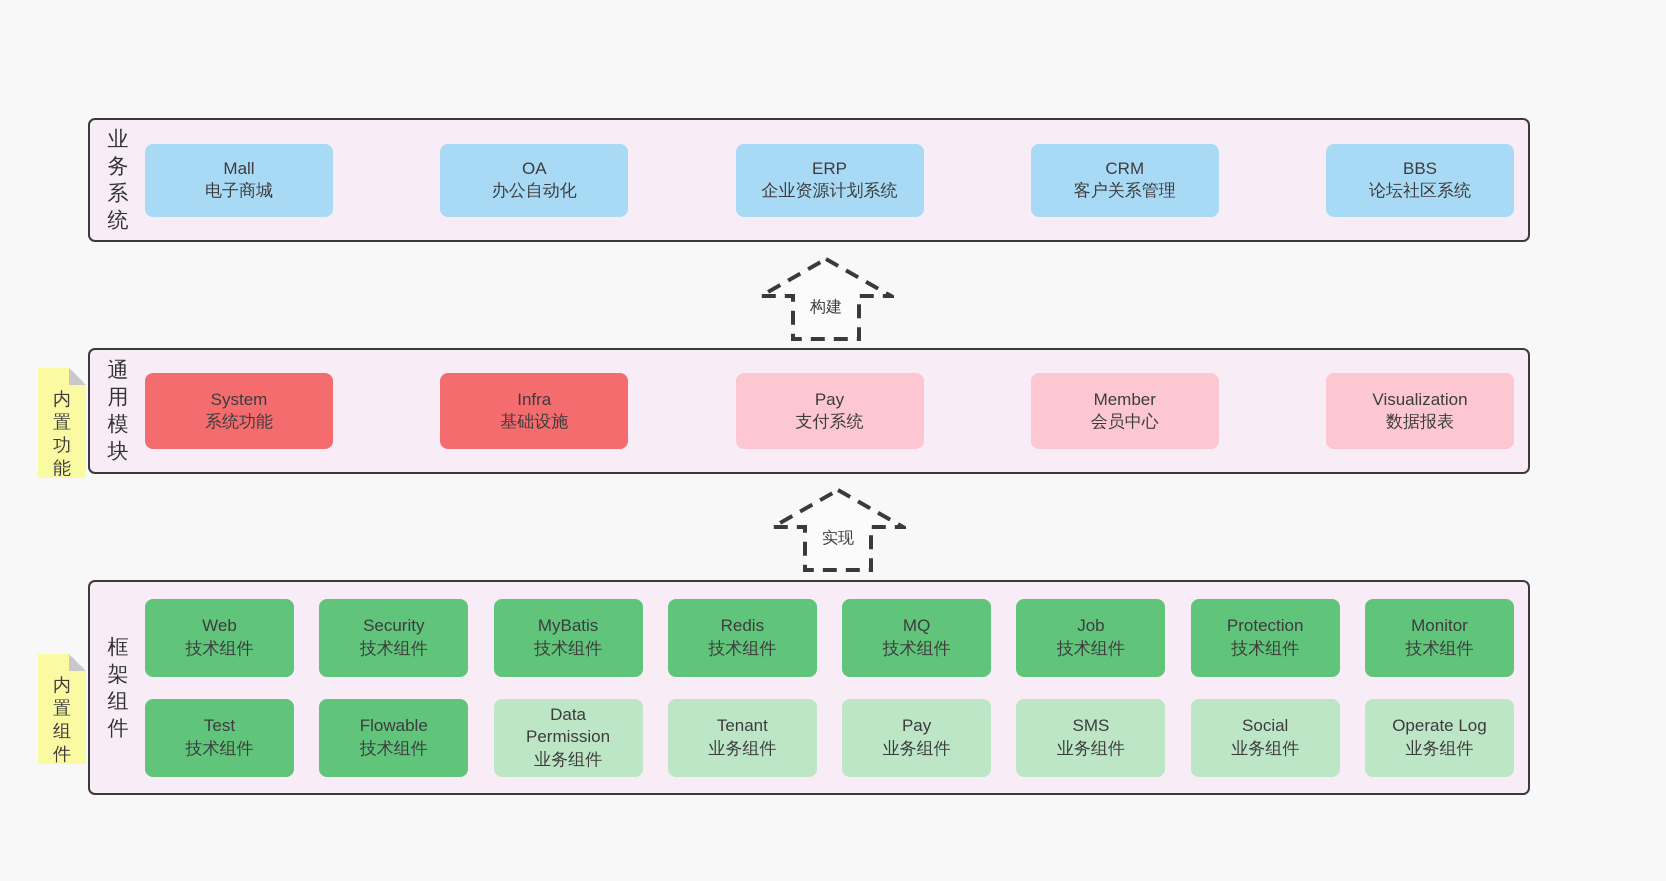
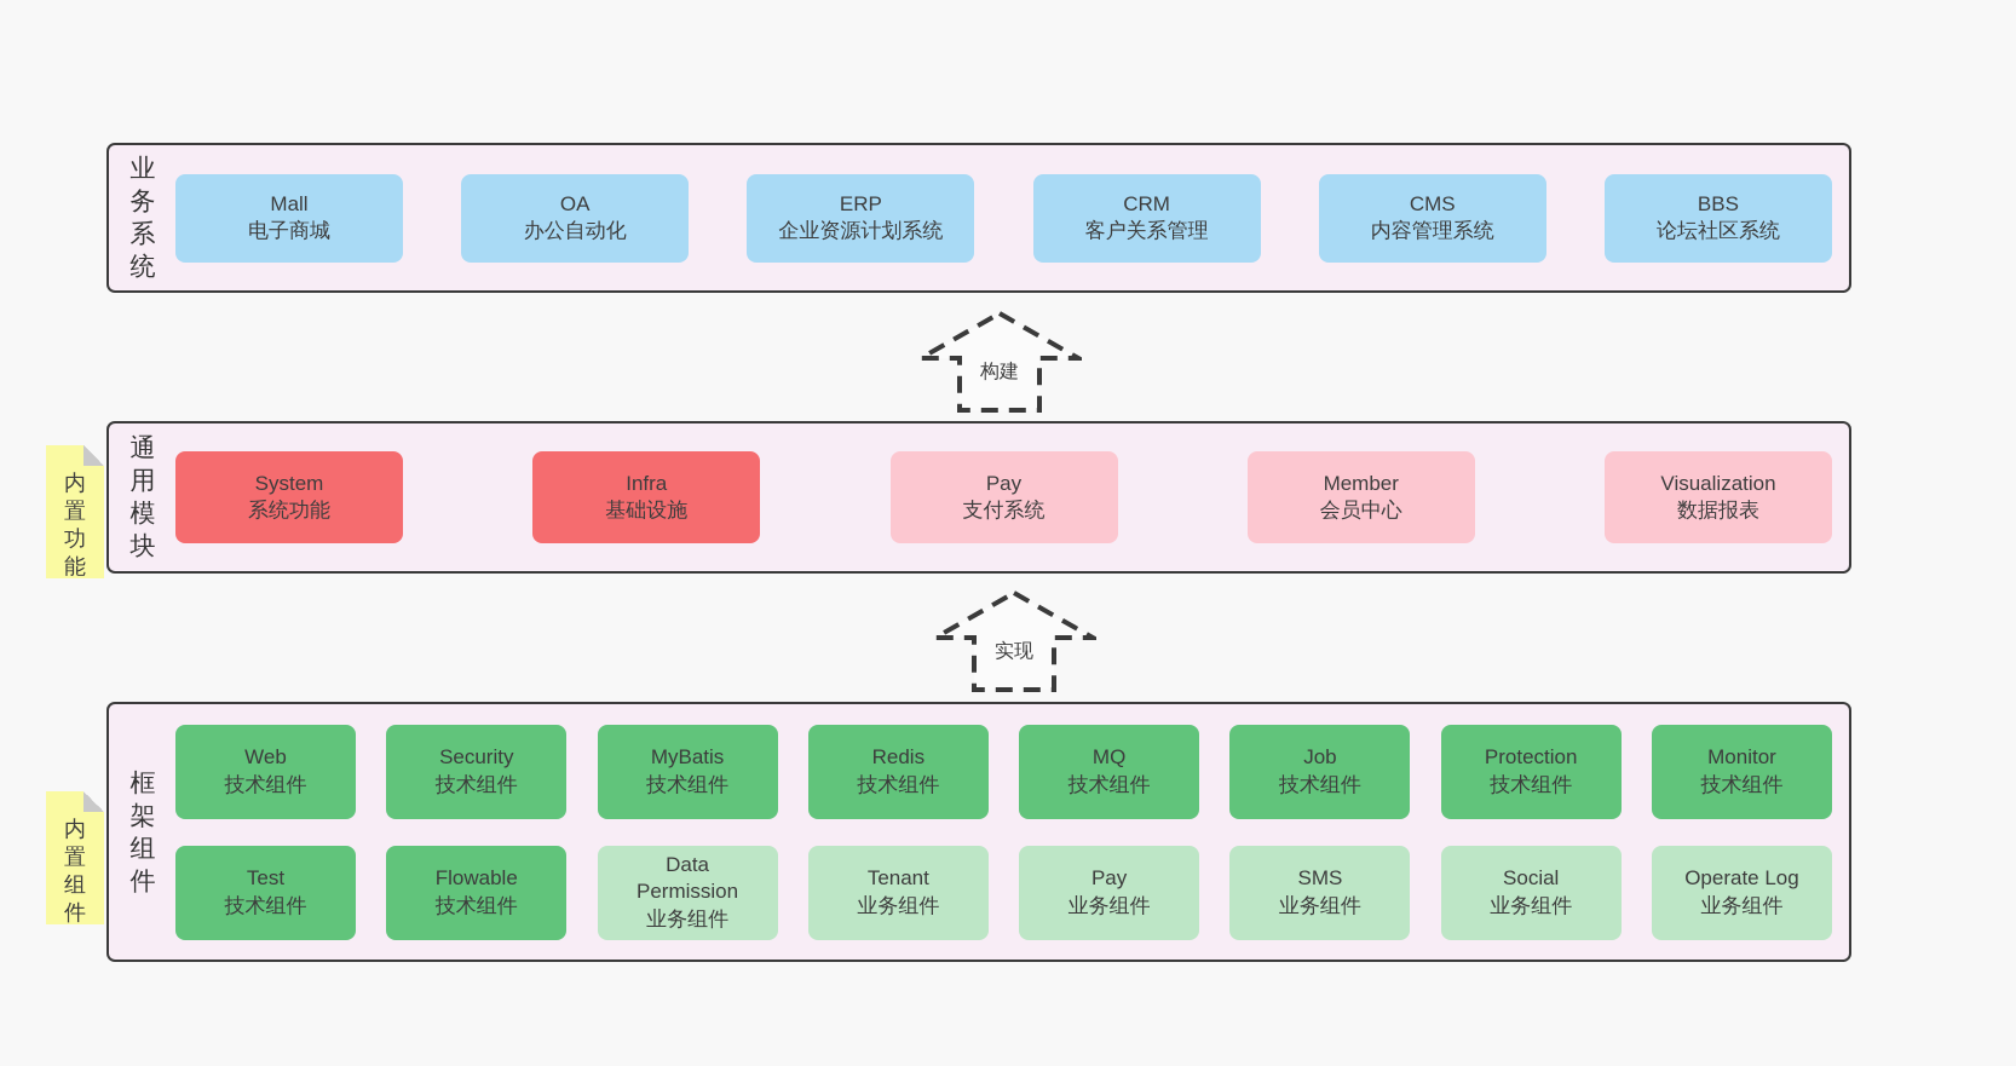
  业务系统
  Mall
  电子商城
  OA
  办公自动化
  ERP
  企业资源计划系统
  CRM
  客户关系管理
+ CMS
+ 内容管理系统
  BBS
  论坛社区系统
  构建
  内置功能
  通用模块
  System
  系统功能
  Infra
  基础设施
  Pay
  支付系统
  Member
  会员中心
  Visualization
  数据报表
  实现
  内置组件
  框架组件
  Web
  技术组件
  Security
  技术组件
  MyBatis
  技术组件
  Redis
  技术组件
  MQ
  技术组件
  Job
  技术组件
  Protection
  技术组件
  Monitor
  技术组件
  Test
  技术组件
  Flowable
  技术组件
  Data Permission
  业务组件
  Tenant
  业务组件
  Pay
  业务组件
  SMS
  业务组件
  Social
  业务组件
  Operate Log
  业务组件
